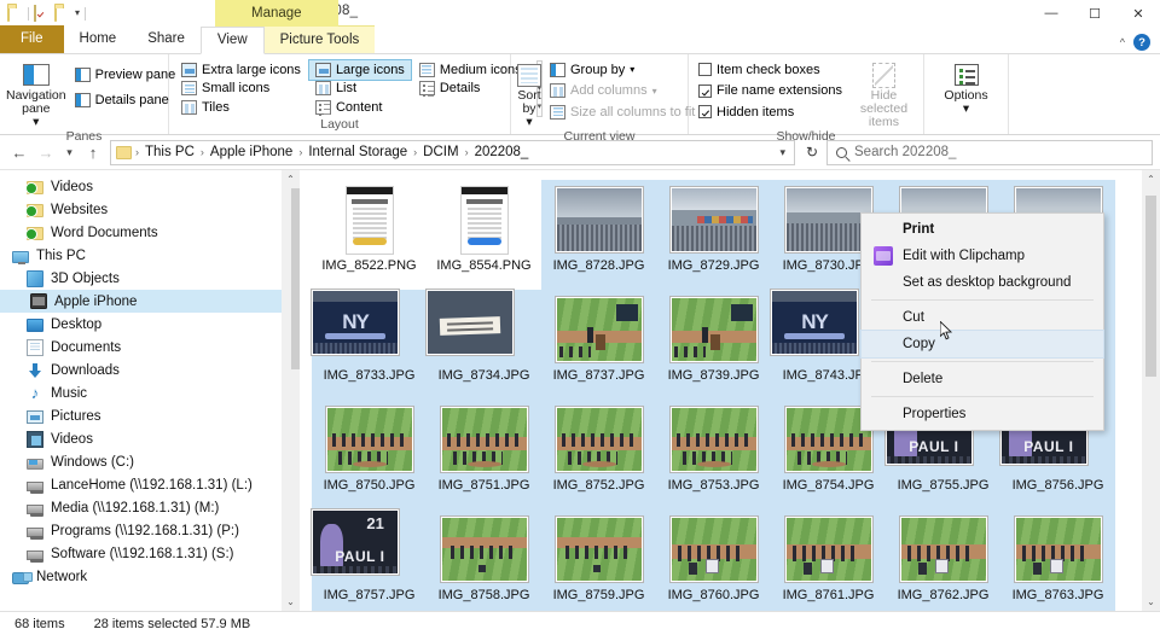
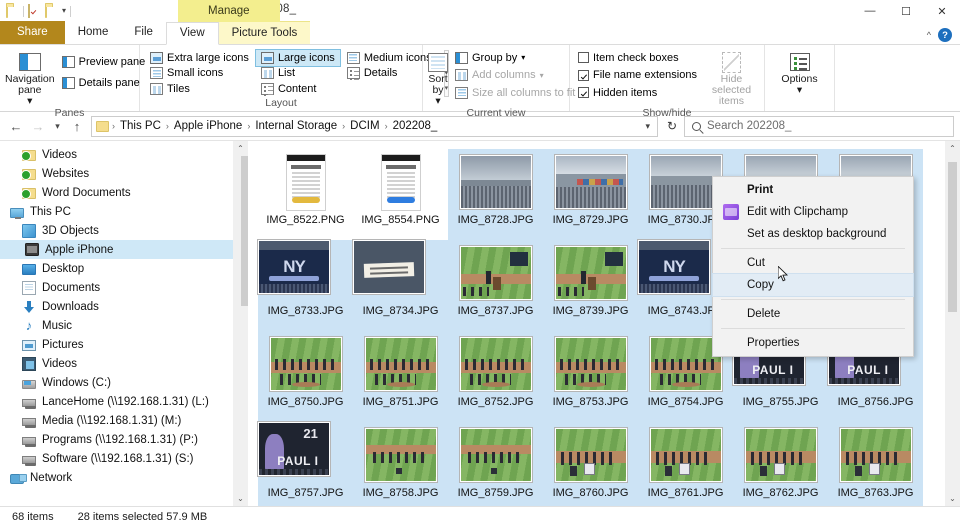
  ▾
  —
  ☐
  ✕
  Manage
- File
+ Share
  Home
- Share
+ File
  View
  Picture Tools
  ^
  ?
  Navigation pane
  ▾
  Preview pane
  Details pane
  Panes
  Extra large icons
  Large icons
  Medium icon
  Small icons
  List
  Details
  Tiles
  Content
  Layout
  Sort by
  ▾
  Group by
  ▾
  Add columns
  ▾
  Size all columns to fit
  Current view
  Item check boxes
  File name extensions
  Hidden items
  Hide selected items
  Show/hide
  Options
  ▾
  ←
  →
  ▾
  ↑
  ›
  This PC
  ›
  Apple iPhone
  ›
  Internal Storage
  ›
  DCIM
  ›
  202208_
  ▾
  ↻
  Search 202208_
  Videos
  Websites
  Word Documents
  This PC
  3D Objects
  Apple iPhone
  Desktop
  Documents
  Downloads
  ♪
  Music
  Pictures
  Videos
  Windows (C:)
  LanceHome (\\192.168.1.31) (L:)
  Media (\\192.168.1.31) (M:)
  Programs (\\192.168.1.31) (P:)
  Software (\\192.168.1.31) (S:)
  Network
  ⌃
  ⌄
  IMG_8522.PNG
  IMG_8554.PNG
  IMG_8728.JPG
  IMG_8729.JPG
  IMG_8730.J
  NY
  IMG_8733.JPG
  IMG_8734.JPG
  IMG_8737.JPG
  IMG_8739.JPG
  NY
  IMG_8743.J
  IMG_8750.JPG
  IMG_8751.JPG
  IMG_8752.JPG
  IMG_8753.JPG
  IMG_8754.JPG
  PAUL I
  IMG_8755.JPG
  PAUL I
  IMG_8756.JPG
  21
  PAUL I
  IMG_8757.JPG
  IMG_8758.JPG
  IMG_8759.JPG
  IMG_8760.JPG
  IMG_8761.JPG
  IMG_8762.JPG
  IMG_8763.JPG
  ⌃
  ⌄
  68 items
  28 items selected 57.9 MB
  Print
  Edit with Clipchamp
  Set as desktop background
  Cut
  Copy
  Delete
  Properties
